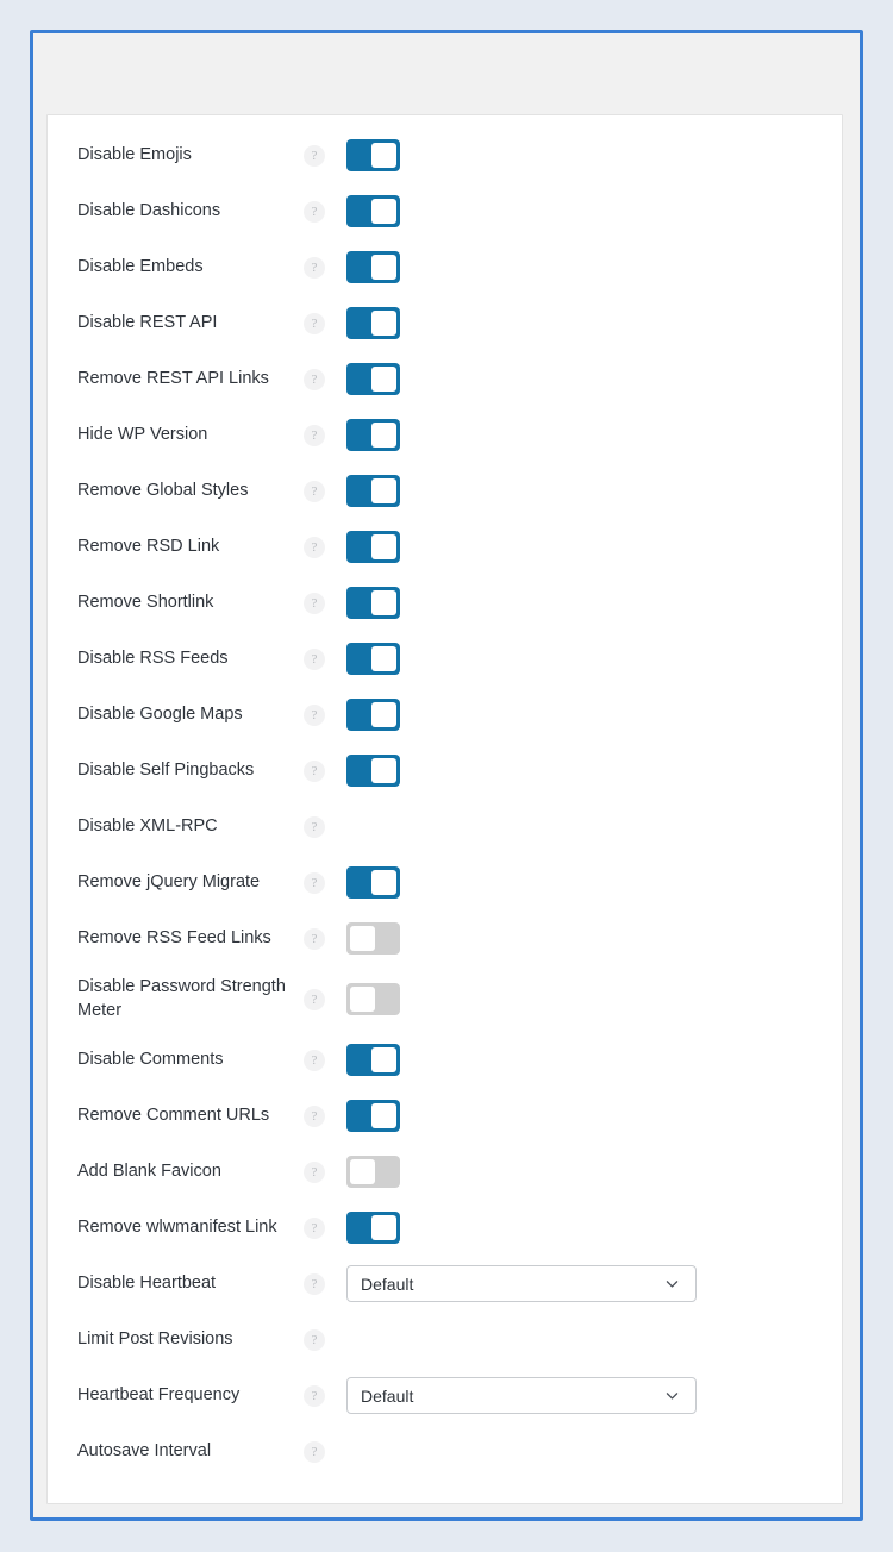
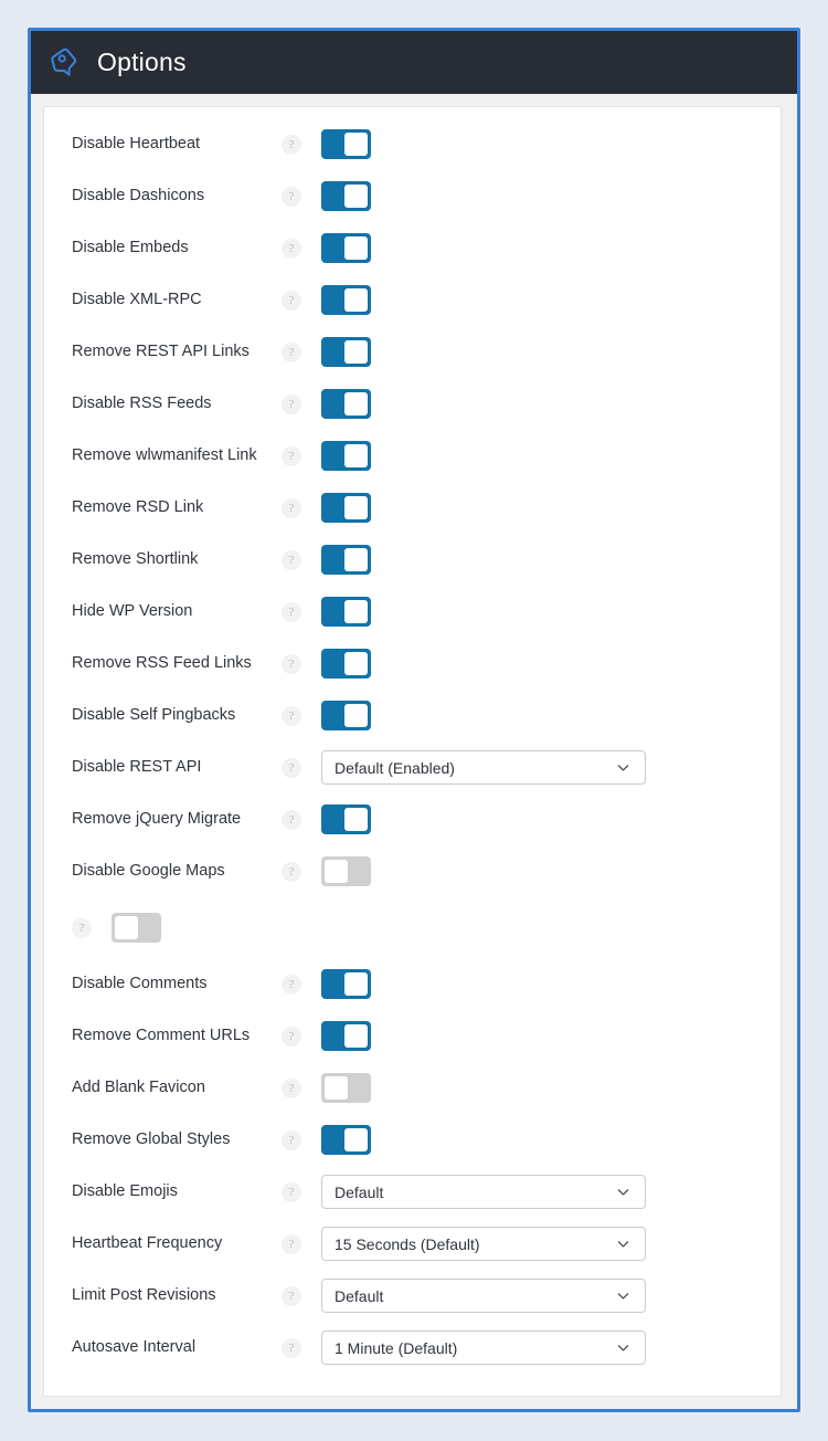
+ Options
- Disable Emojis
+ Disable Heartbeat
  ?
  Disable Dashicons
  ?
  Disable Embeds
  ?
- Disable REST API
+ Disable XML-RPC
  ?
  Remove REST API Links
  ?
- Hide WP Version
+ Disable RSS Feeds
  ?
- Remove Global Styles
+ Remove wlwmanifest Link
  ?
  Remove RSD Link
  ?
  Remove Shortlink
  ?
- Disable RSS Feeds
+ Hide WP Version
  ?
- Disable Google Maps
+ Remove RSS Feed Links
  ?
  Disable Self Pingbacks
  ?
- Disable XML-RPC
+ Disable REST API
  ?
+ Default (Enabled)
  Remove jQuery Migrate
  ?
- Remove RSS Feed Links
+ Disable Google Maps
  ?
- Disable Password Strength Meter
  ?
  Disable Comments
  ?
  Remove Comment URLs
  ?
  Add Blank Favicon
  ?
- Remove wlwmanifest Link
+ Remove Global Styles
  ?
- Disable Heartbeat
+ Disable Emojis
  ?
  Default
- Limit Post Revisions
+ Heartbeat Frequency
  ?
+ 15 Seconds (Default)
- Heartbeat Frequency
+ Limit Post Revisions
  ?
  Default
  Autosave Interval
  ?
+ 1 Minute (Default)
